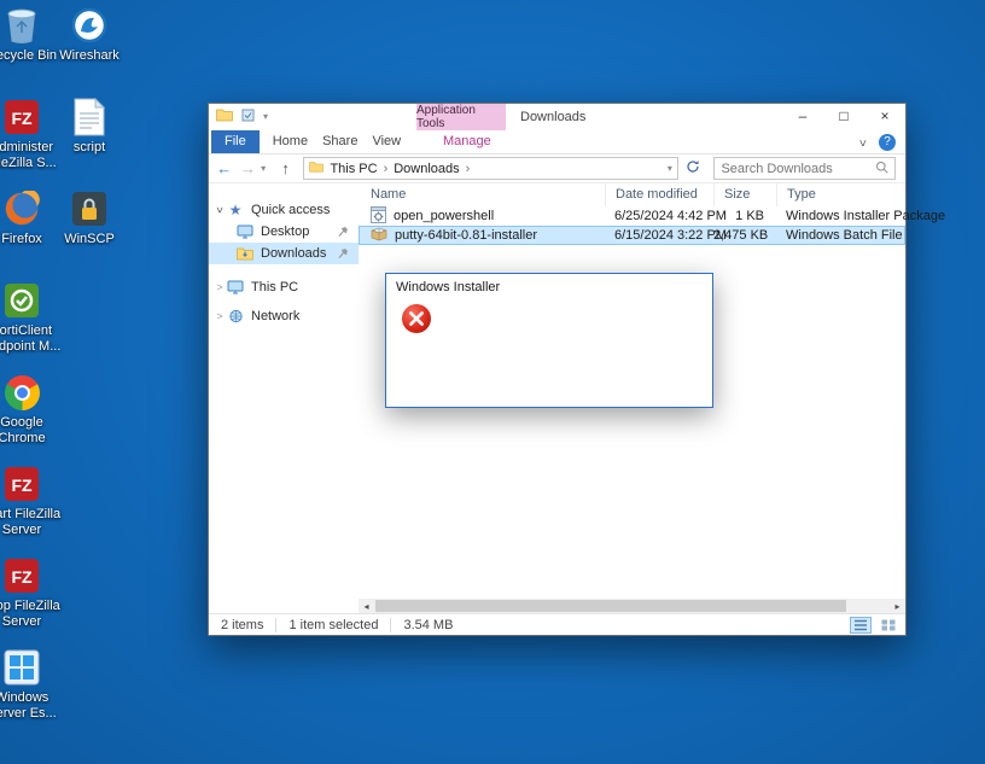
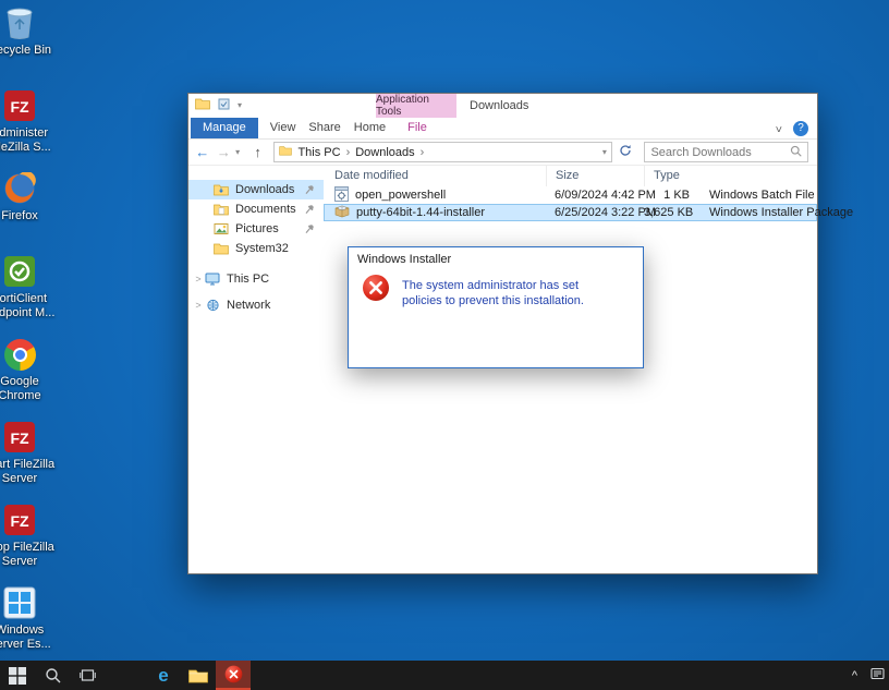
  cycle Bin
- Wireshark
  FZ
  dminister eZilla S...
- script
  Firefox
- WinSCP
  ortiClient dpoint M...
  Google Chrome
  FZ
  rt FileZilla Server
  FZ
  p FileZilla Server
  Windows rver Es...
  ▾
  Application Tools
  Downloads
- –
- □
- ×
- File
+ Manage
- Home
+ View
  Share
- View
+ Home
- Manage
+ File
  ?
  ←
  →
  ▾
  ↑
  This PC
  ›
  Downloads
  ›
  ▾
  Search Downloads
- ★
- Quick access
- Desktop
  Downloads
+ Documents
+ Pictures
+ System32
  >
  This PC
  >
  Network
- Name
  Date modified
  Size
  Type
  open_powershell
- 6/25/2024 4:42 PM
+ 6/09/2024 4:42 PM
  1 KB
- Windows Installer Package
+ Windows Batch File
- putty-64bit-0.81-installer
+ putty-64bit-1.44-installer
- 6/15/2024 3:22 PM
+ 6/25/2024 3:22 PM
- 2,475 KB
+ 3,625 KB
- Windows Batch File
+ Windows Installer Package
- ◂
- ▸
- 2 items
- 1 item selected
- 3.54 MB
  Windows Installer
+ The system administrator has set policies to prevent this installation.
+ e
+ ^
